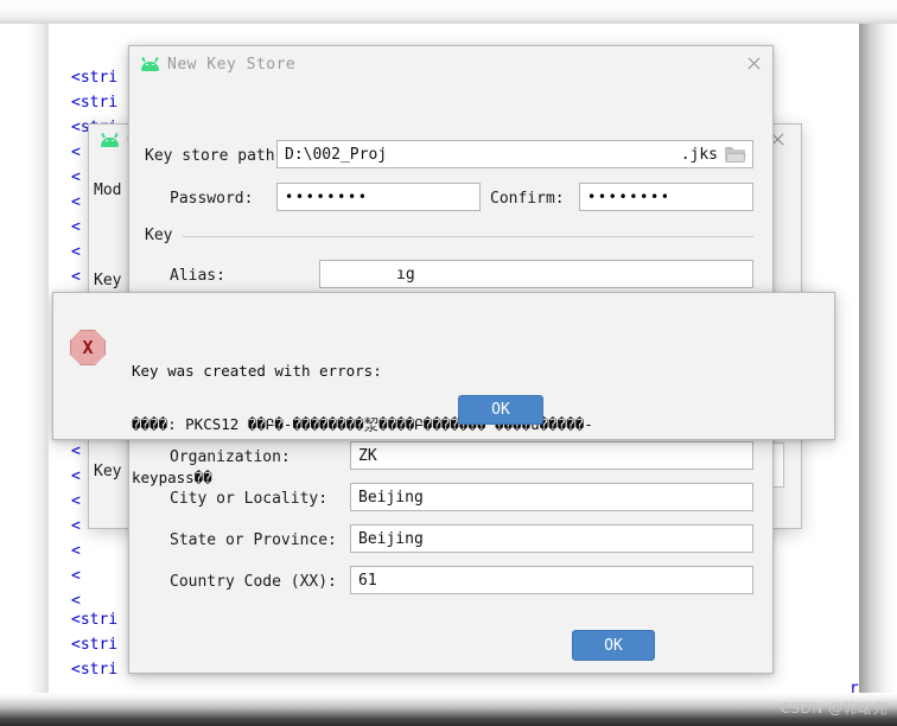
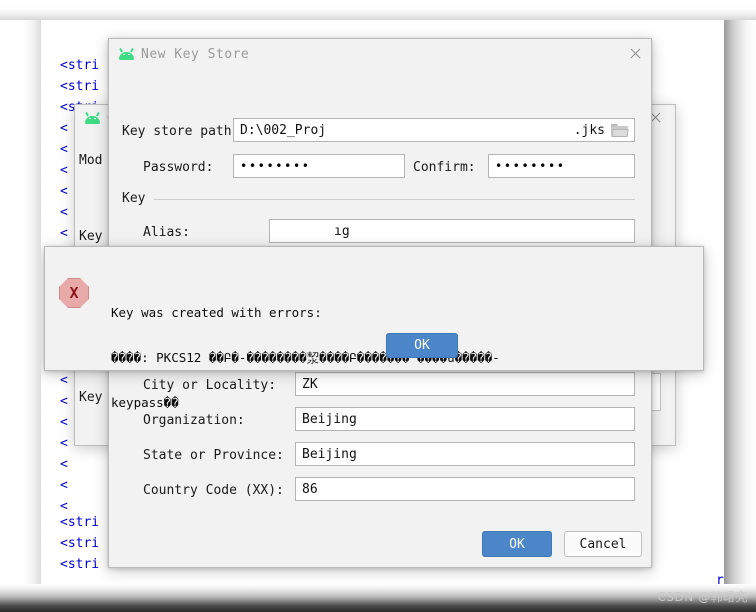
  <stri
  <stri
  <
  <
  <
  <
  <
  <
  <
  <
  <
  <
  <
  <
  <
  <stri
  <stri
  <stri
  Mod
  Key
  Key
  New Key Store
  Key store path
  D:\002_Proj
  .jks
  Password:
  ••••••••
  Confirm:
  ••••••••
  Key
  Alias:
  ıg
- Organization:
+ City or Locality:
  ZK
- City or Locality:
+ Organization:
  Beijing
  State or Province:
  Beijing
  Country Code (XX):
- 61
+ 86
  OK
+ Cancel
  X
  Key was created with errors:
  ����: PKCS12 ��Բ�-��������洯����Բ���������-
  keypass��
  OK
  CSDN @韩曙亮
